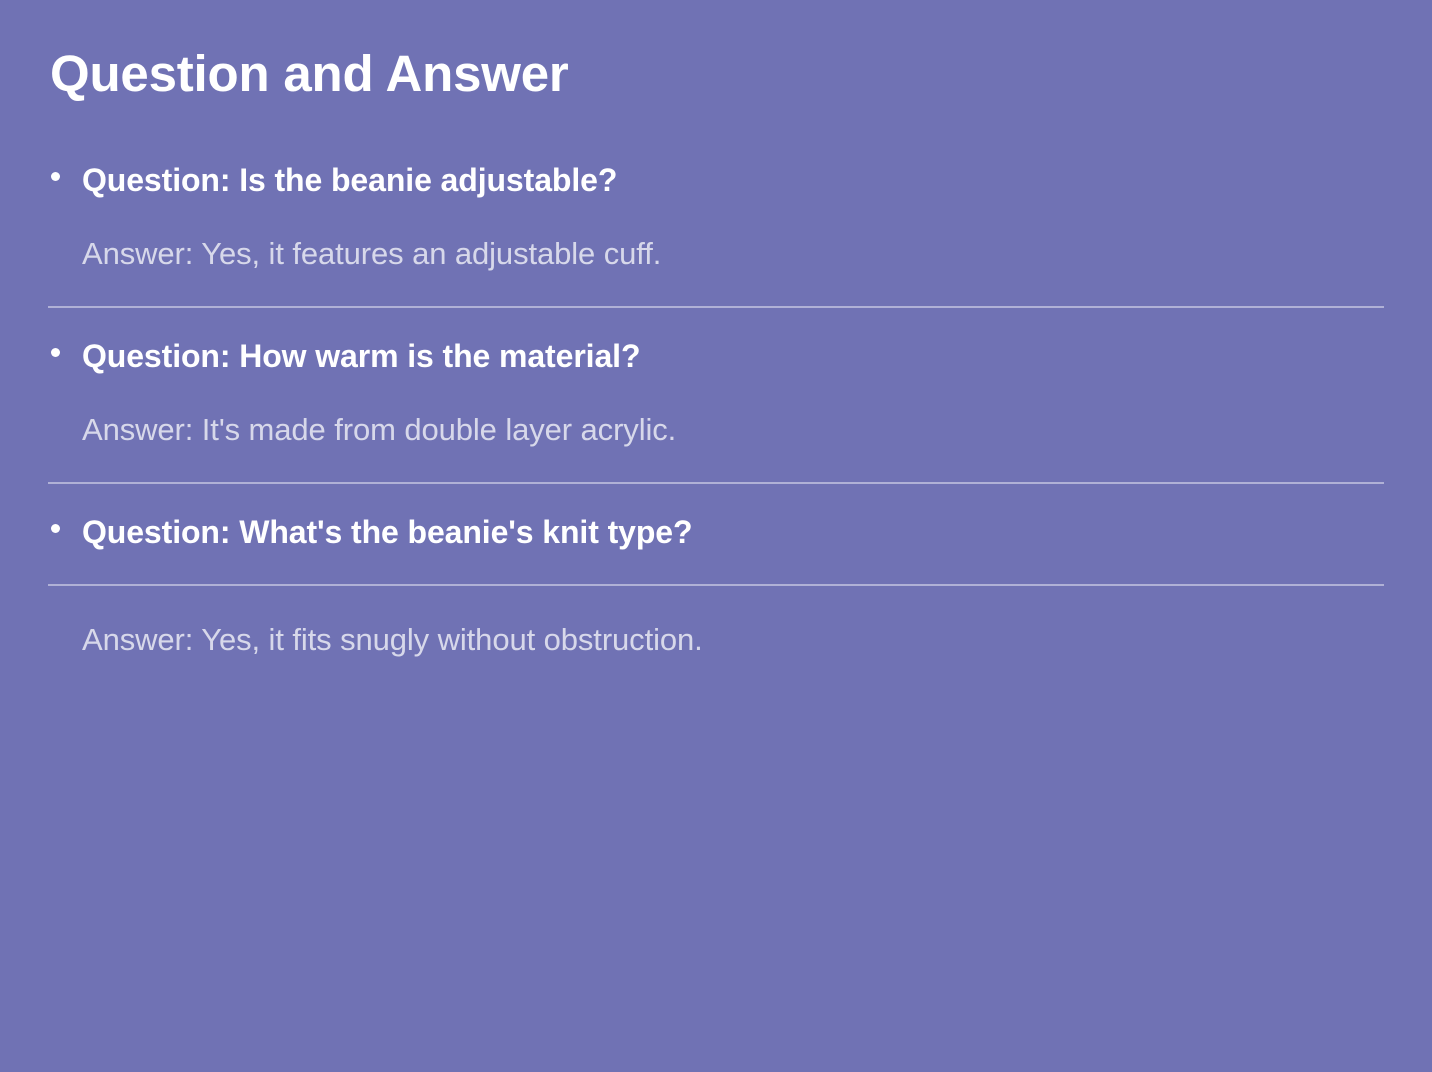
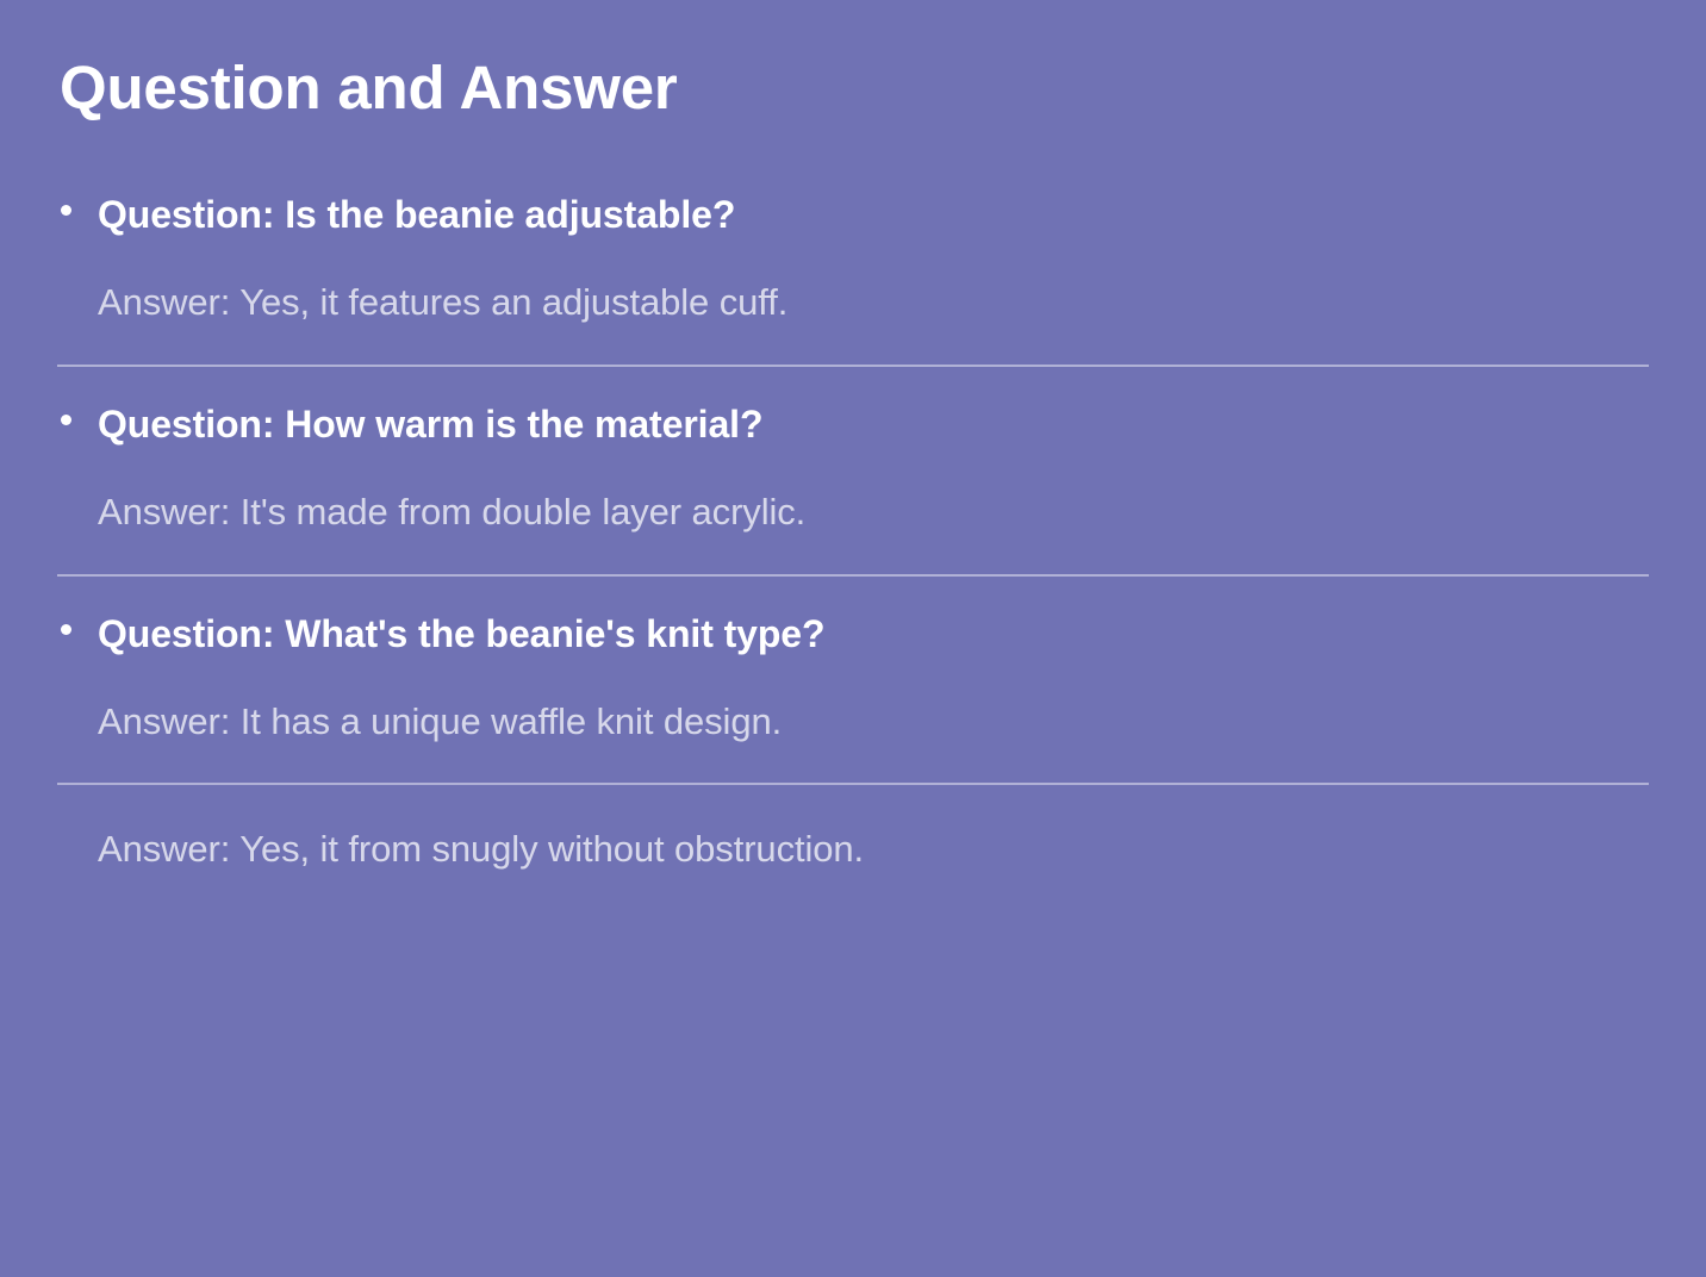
  Question and Answer
  Question: Is the beanie adjustable?
  Answer: Yes, it features an adjustable cuff.
  Question: How warm is the material?
  Answer: It's made from double layer acrylic.
  Question: What's the beanie's knit type?
+ Answer: It has a unique waffle knit design.
- Answer: Yes, it fits snugly without obstruction.
+ Answer: Yes, it from snugly without obstruction.
